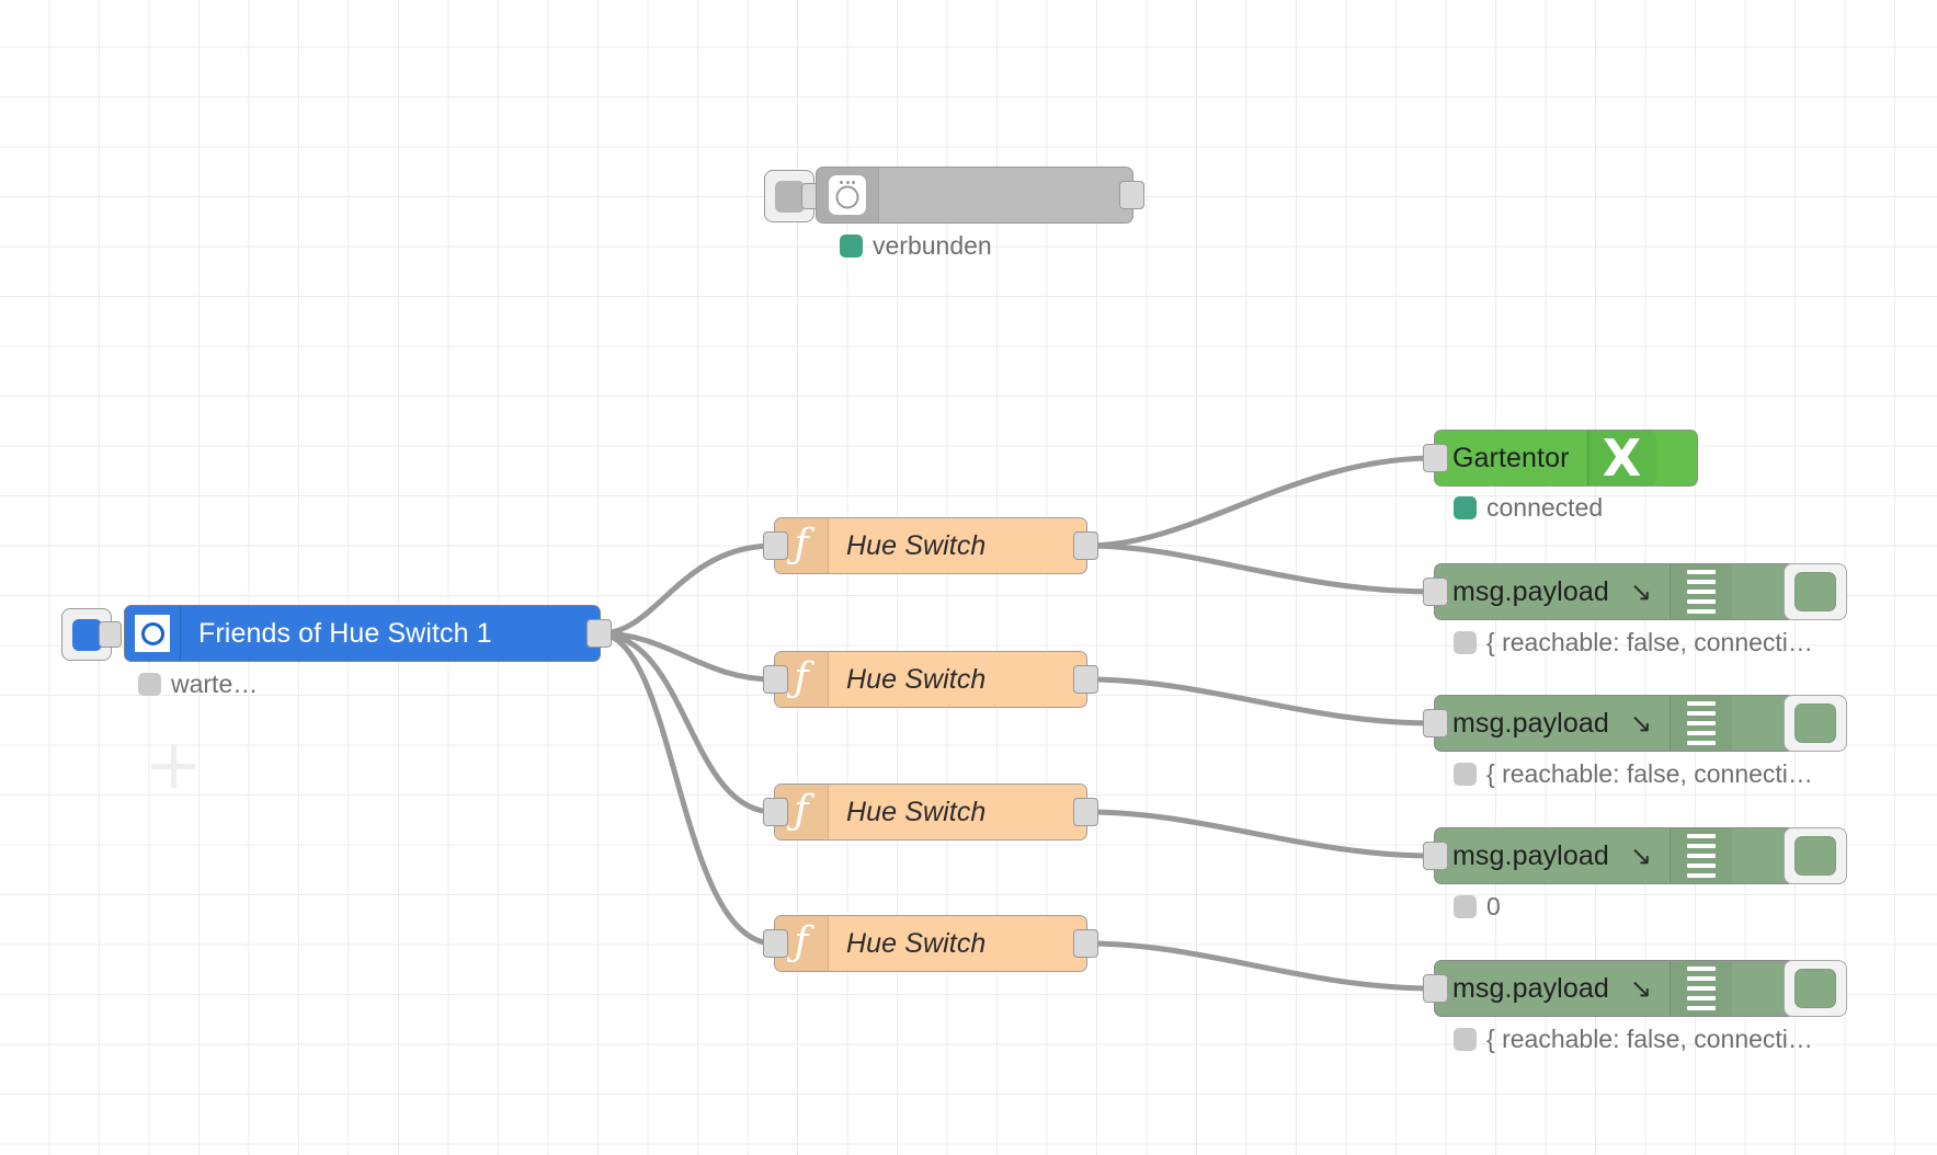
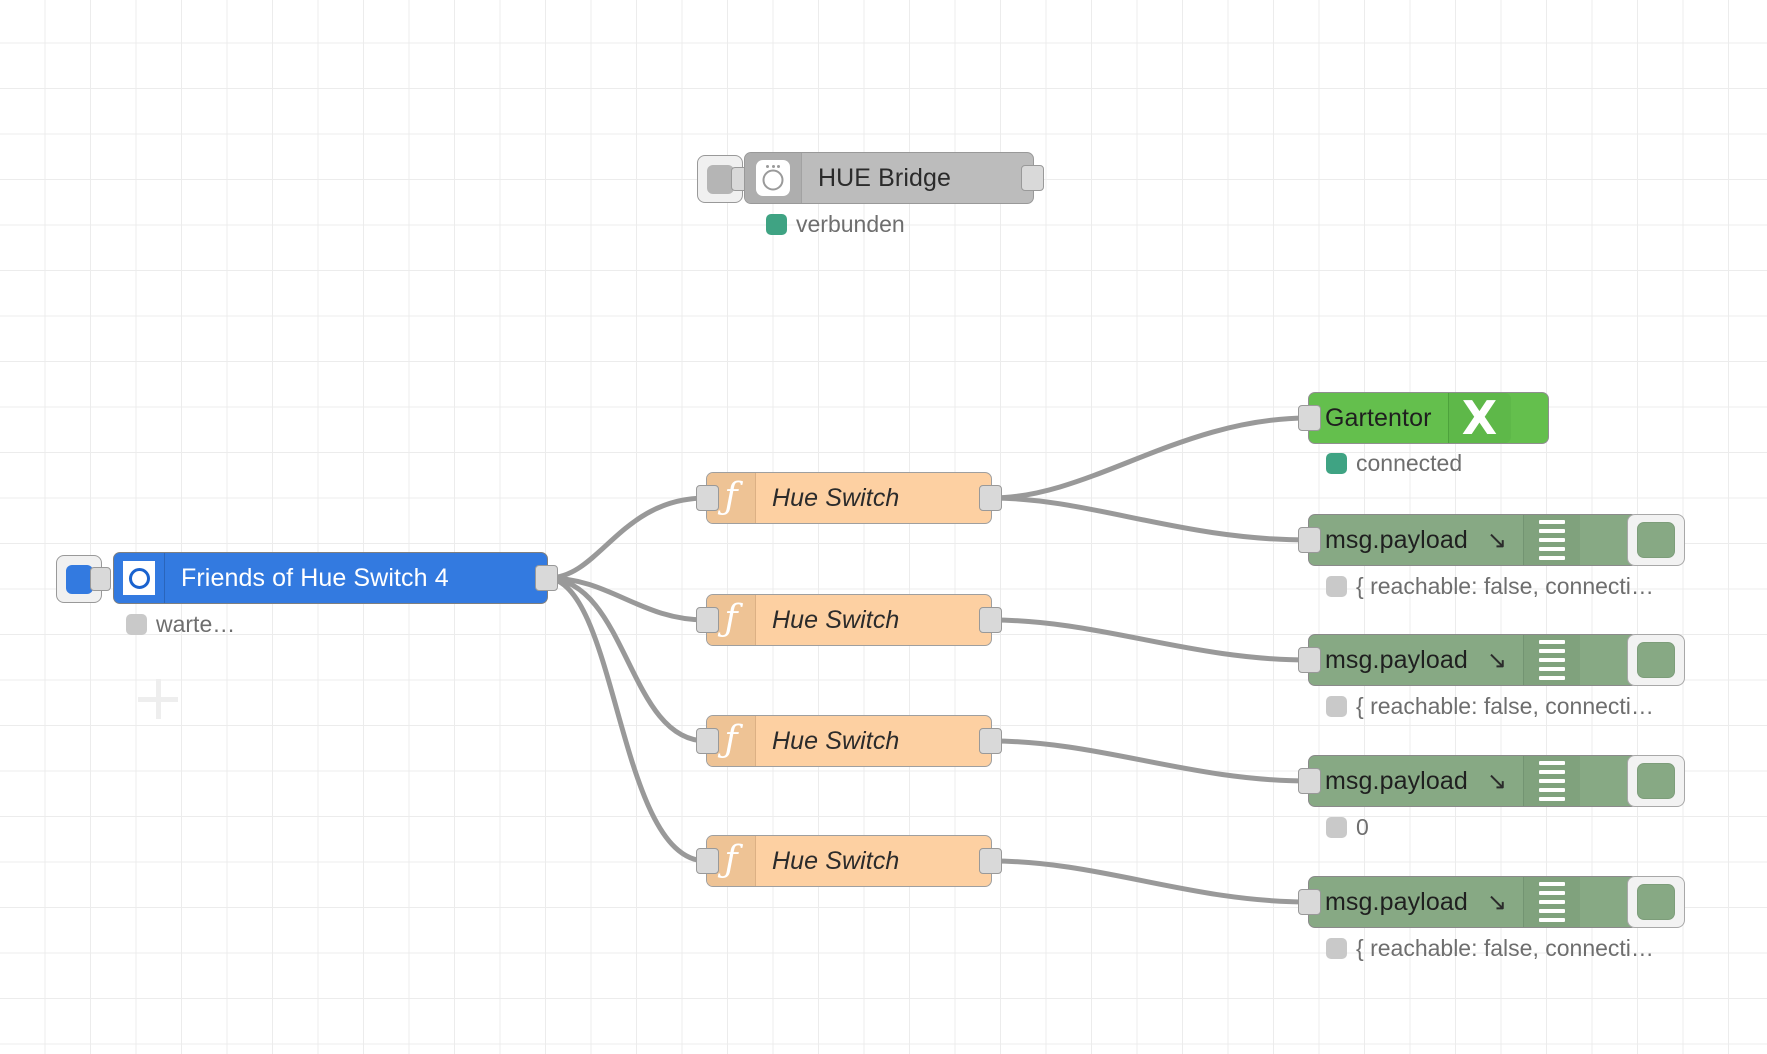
+ HUE Bridge
  verbunden
- Friends of Hue Switch 1
+ Friends of Hue Switch 4
  warte…
  ƒ
  Hue Switch
  ƒ
  Hue Switch
  ƒ
  Hue Switch
  ƒ
  Hue Switch
  Gartentor
  X
  connected
  msg.payload
  ↘
  { reachable: false, connecti…
  msg.payload
  ↘
  { reachable: false, connecti…
  msg.payload
  ↘
  0
  msg.payload
  ↘
  { reachable: false, connecti…
